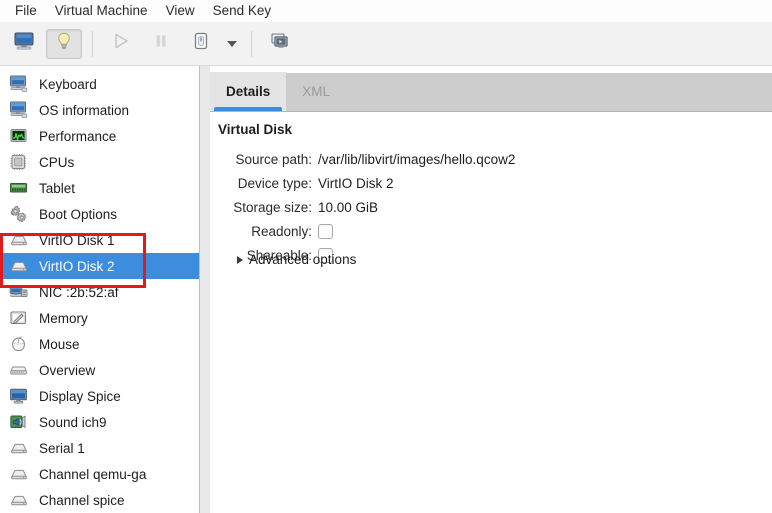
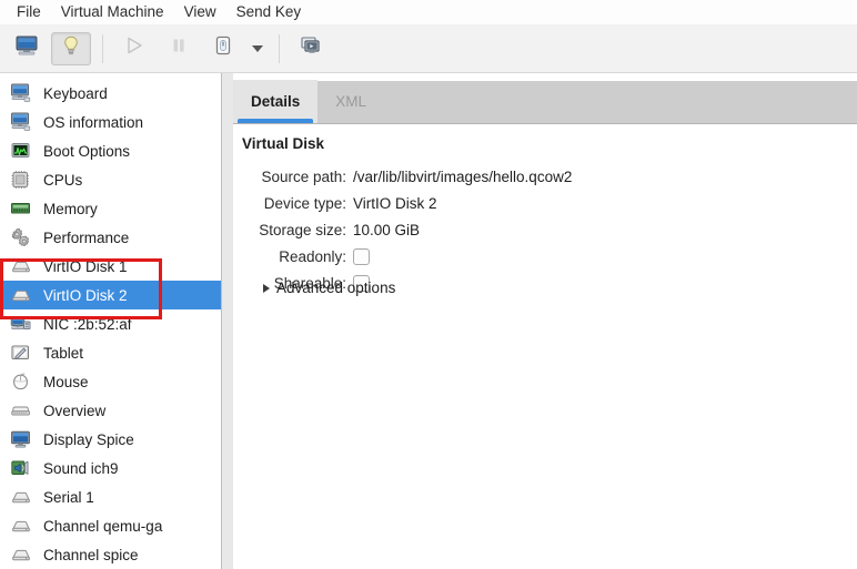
  File
  Virtual Machine
  View
  Send Key
  Keyboard
  OS information
- Performance
+ Boot Options
  CPUs
- Tablet
+ Memory
- Boot Options
+ Performance
  VirtIO Disk 1
  VirtIO Disk 2
  NIC :2b:52:af
- Memory
+ Tablet
  Mouse
  Overview
  Display Spice
  Sound ich9
  Serial 1
  Channel qemu-ga
  Channel spice
  Details
  XML
  Virtual Disk
  Source path:
  /var/lib/libvirt/images/hello.qcow2
  Device type:
  VirtIO Disk 2
  Storage size:
  10.00 GiB
  Readonly:
  Shareable:
  Advanced options
